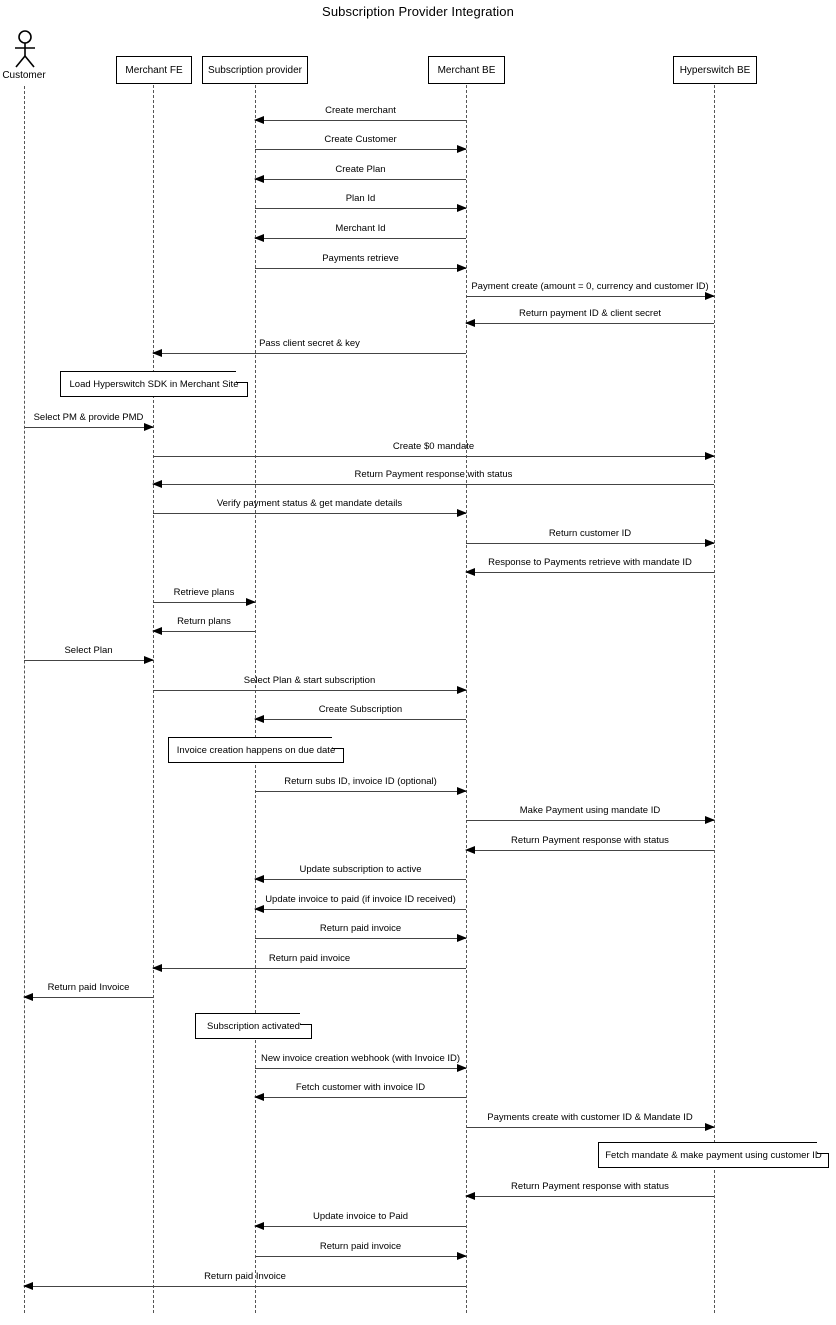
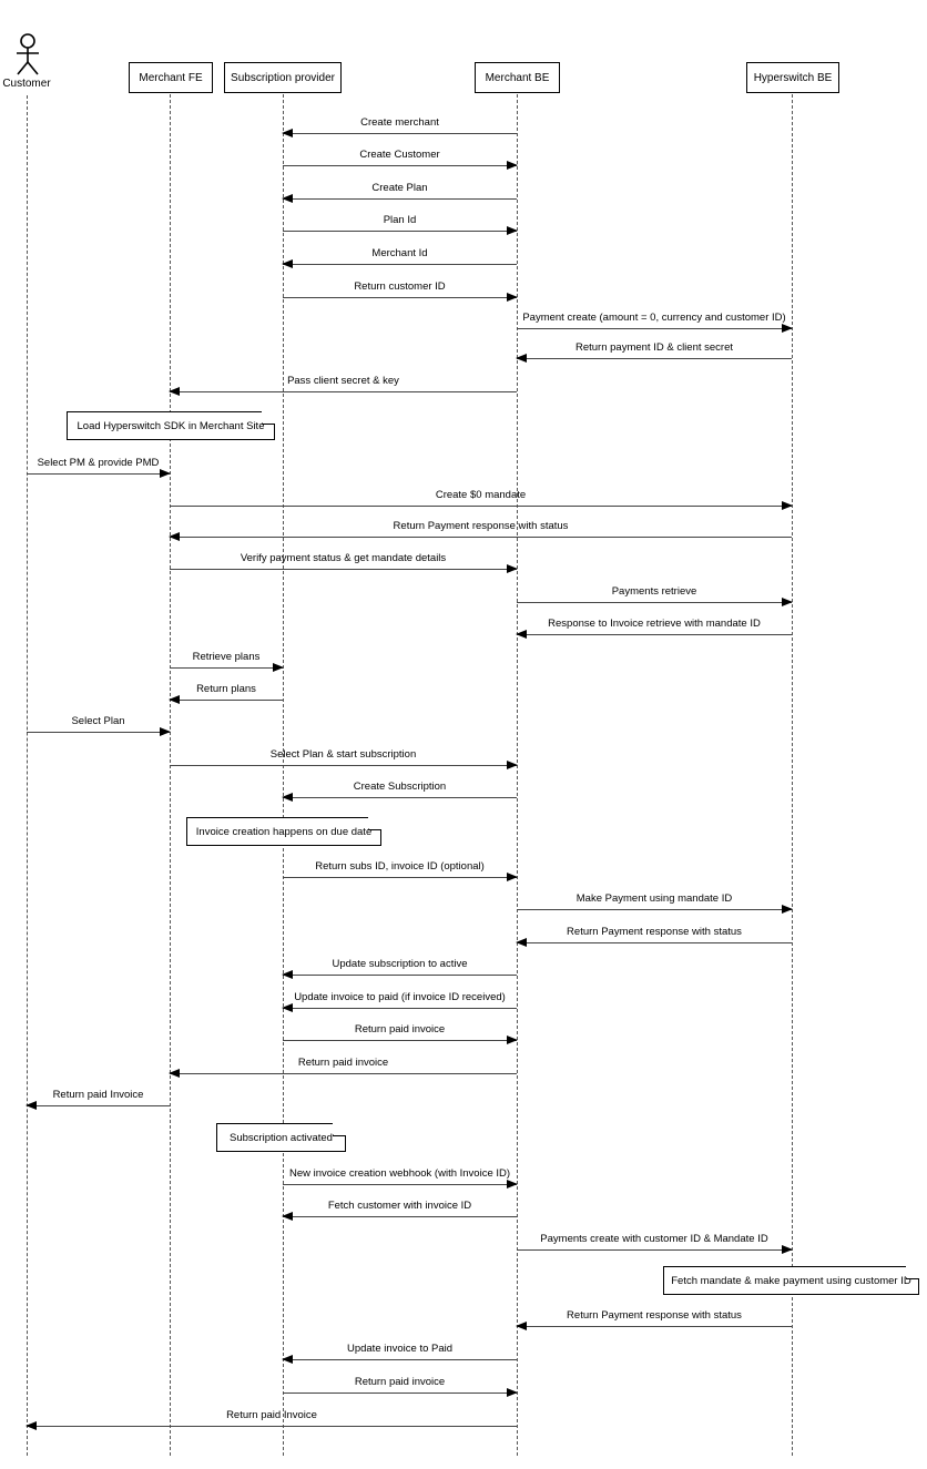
- Subscription Provider Integration
  Customer
  Merchant FE
  Subscription provider
  Merchant BE
  Hyperswitch BE
  Create merchant
  Create Customer
  Create Plan
  Plan Id
  Merchant Id
- Payments retrieve
+ Return customer ID
  Payment create (amount = 0, currency and customer ID)
  Return payment ID & client secret
  Pass client secret & key
  Select PM & provide PMD
  Create $0 mandate
  Return Payment response with status
  Verify payment status & get mandate details
- Return customer ID
+ Payments retrieve
- Response to Payments retrieve with mandate ID
+ Response to Invoice retrieve with mandate ID
  Retrieve plans
  Return plans
  Select Plan
  Select Plan & start subscription
  Create Subscription
  Return subs ID, invoice ID (optional)
  Make Payment using mandate ID
  Return Payment response with status
  Update subscription to active
  Update invoice to paid (if invoice ID received)
  Return paid invoice
  Return paid invoice
  Return paid Invoice
  New invoice creation webhook (with Invoice ID)
  Fetch customer with invoice ID
  Payments create with customer ID & Mandate ID
  Return Payment response with status
  Update invoice to Paid
  Return paid invoice
  Return paid Invoice
  Load Hyperswitch SDK in Merchant Site
  Invoice creation happens on due date
  Subscription activated
  Fetch mandate & make payment using customer ID
